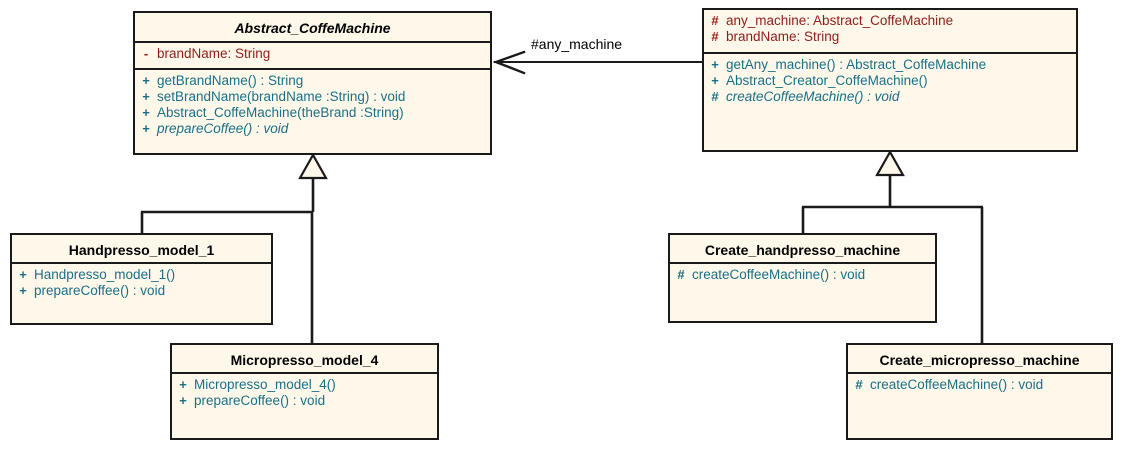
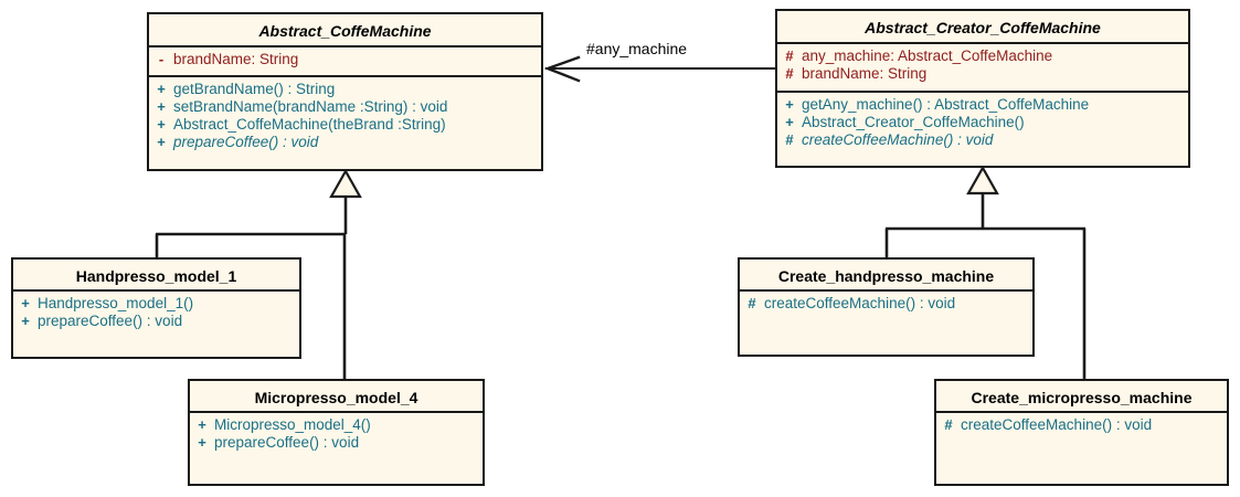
  #any_machine
  Abstract_CoffeMachine
  -
  brandName: String
  +
  getBrandName() : String
  +
  setBrandName(brandName :String) : void
  +
  Abstract_CoffeMachine(theBrand :String)
  +
  prepareCoffee() : void
+ Abstract_Creator_CoffeMachine
  #
  any_machine: Abstract_CoffeMachine
  #
  brandName: String
  +
  getAny_machine() : Abstract_CoffeMachine
  +
  Abstract_Creator_CoffeMachine()
  #
  createCoffeeMachine() : void
  Handpresso_model_1
  +
  Handpresso_model_1()
  +
  prepareCoffee() : void
  Micropresso_model_4
  +
  Micropresso_model_4()
  +
  prepareCoffee() : void
  Create_handpresso_machine
  #
  createCoffeeMachine() : void
  Create_micropresso_machine
  #
  createCoffeeMachine() : void
